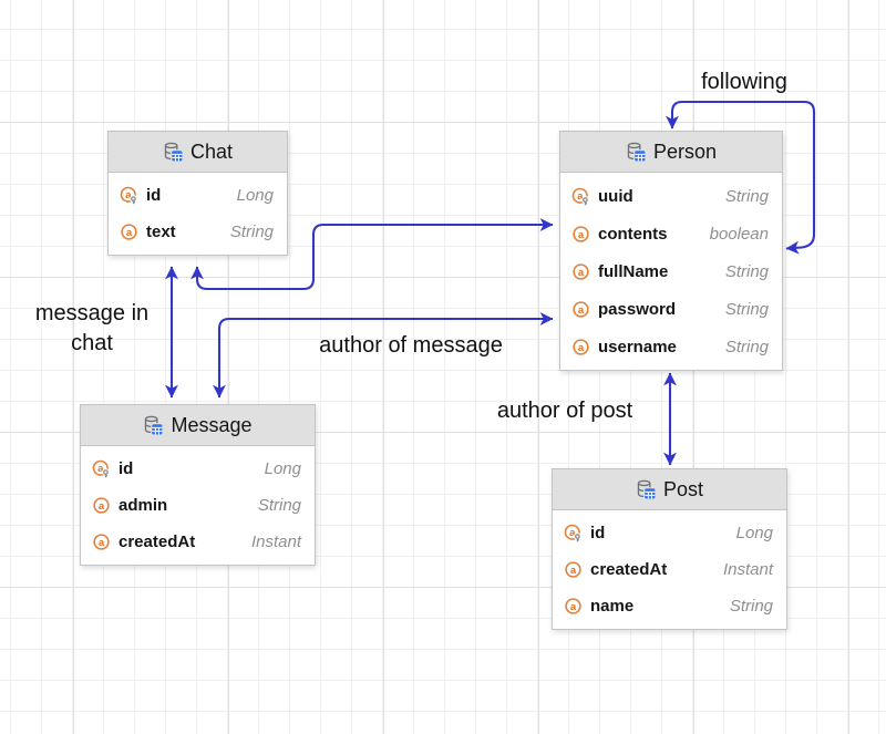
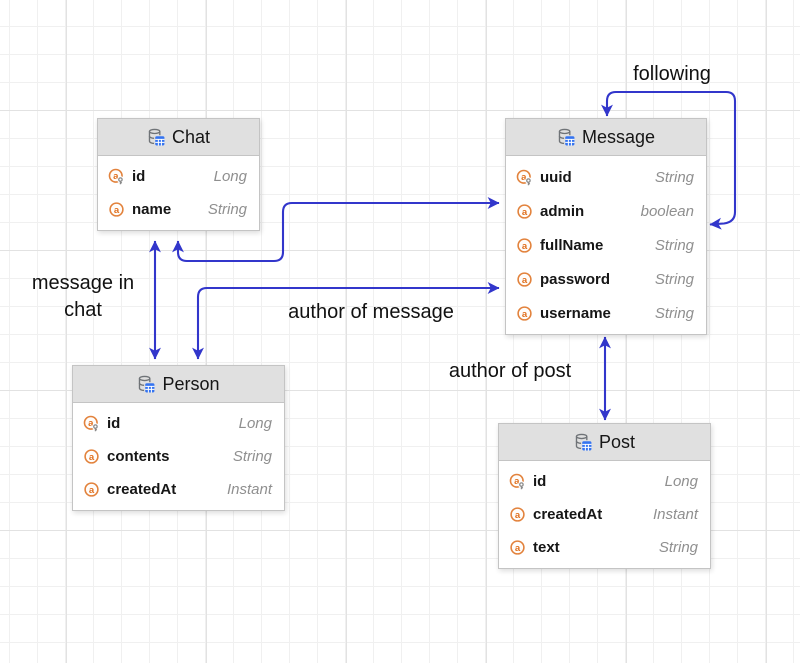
  Chat
  id
  Long
- text
+ name
  String
- Person
+ Message
  uuid
  String
- contents
+ admin
  boolean
  fullName
  String
  password
  String
  username
  String
- Message
+ Person
  id
  Long
- admin
+ contents
  String
  createdAt
  Instant
  Post
  id
  Long
  createdAt
  Instant
- name
+ text
  String
  following
  message in
  chat
  author of message
  author of post
